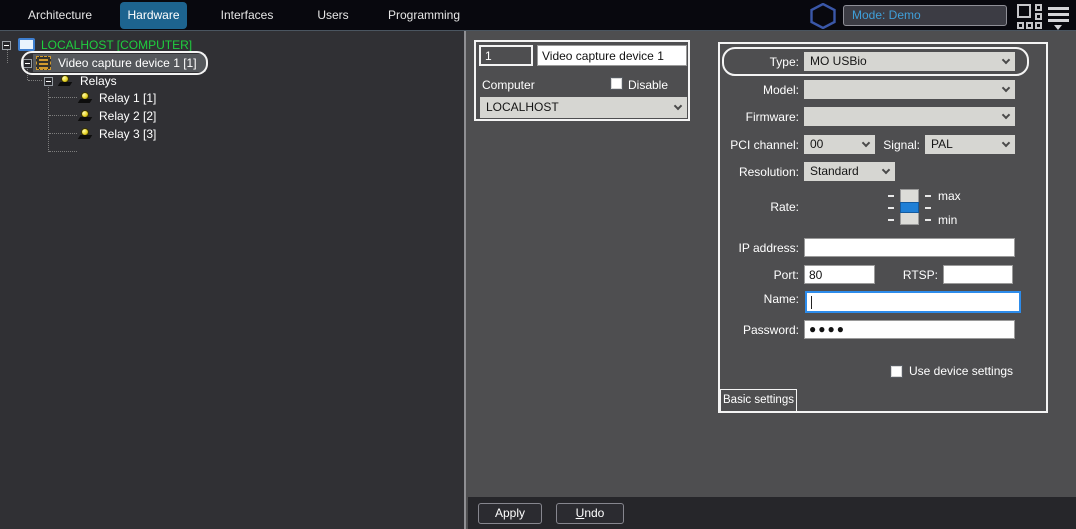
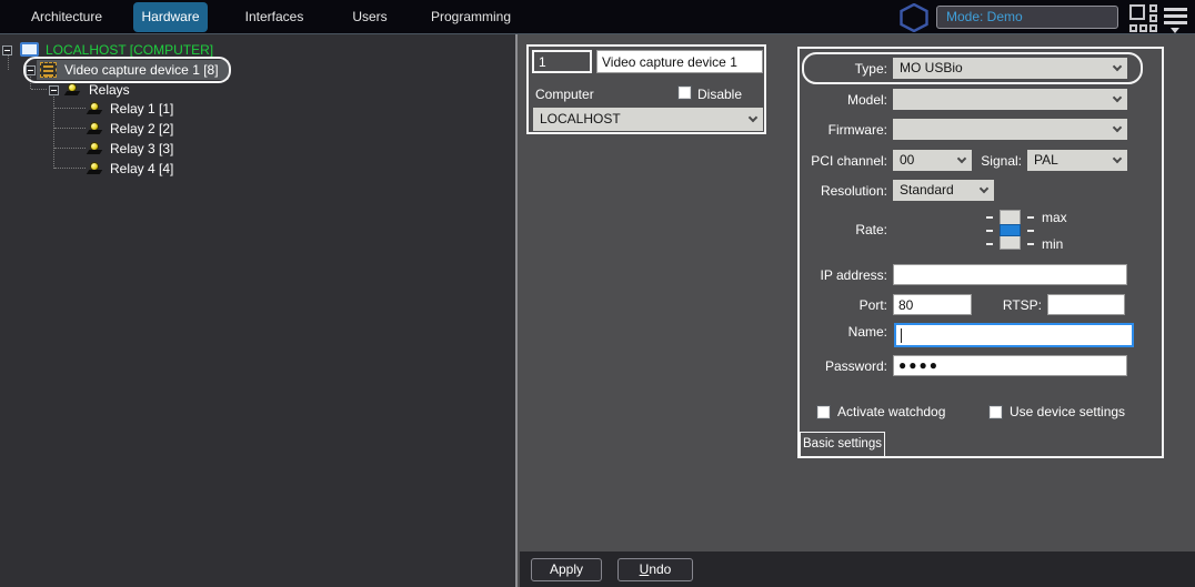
  Architecture
  Hardware
  Interfaces
  Users
  Programming
  Mode: Demo
  LOCALHOST [COMPUTER]
- Video capture device 1 [1]
+ Video capture device 1 [8]
  Relays
  Relay 1 [1]
  Relay 2 [2]
  Relay 3 [3]
+ Relay 4 [4]
  1
  Video capture device 1
  Computer
  Disable
  LOCALHOST
  Type:
  MO USBio
  Model:
  Firmware:
  PCI channel:
  00
  Signal:
  PAL
  Resolution:
  Standard
  Rate:
  max
  min
  IP address:
  Port:
  80
  RTSP:
  Name:
  Password:
  ●●●●
+ Activate watchdog
  Use device settings
  Basic settings
  Apply
  Undo
